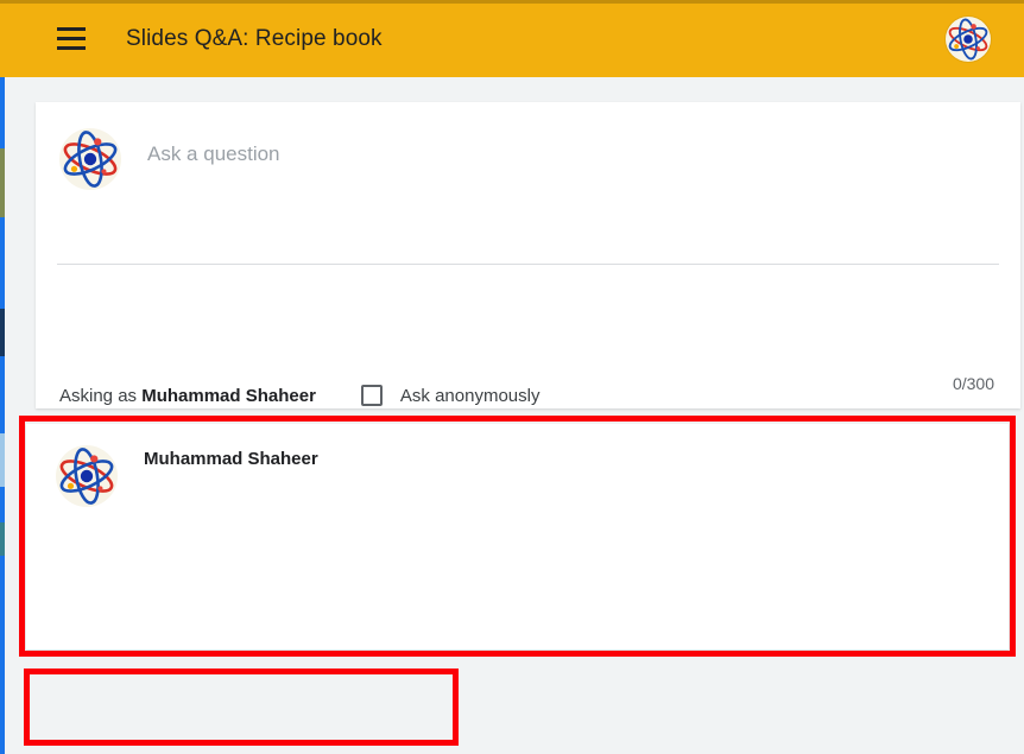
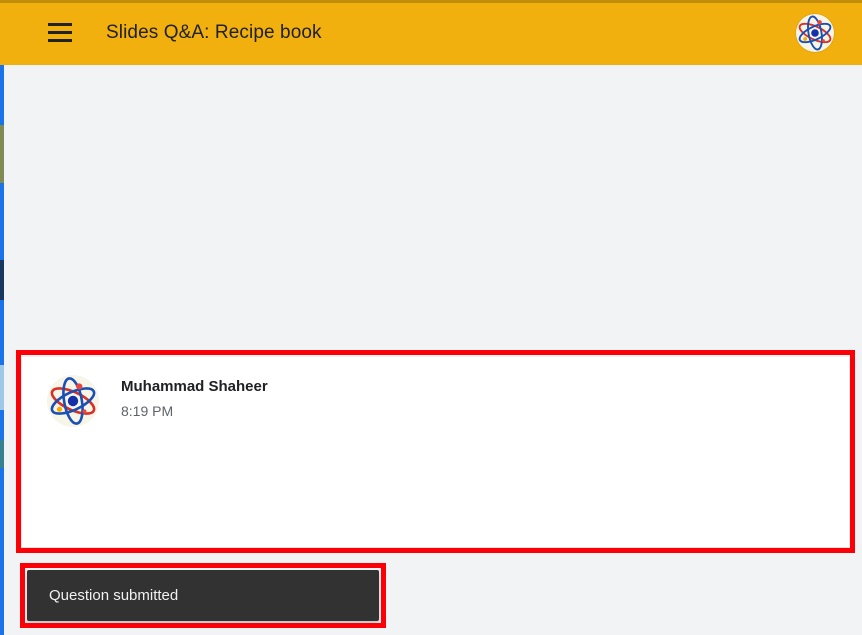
  Slides Q&A: Recipe book
- Ask a question
- Asking as Muhammad Shaheer
- Ask anonymously
- 0/300
  Muhammad Shaheer
+ 8:19 PM
+ Question submitted
